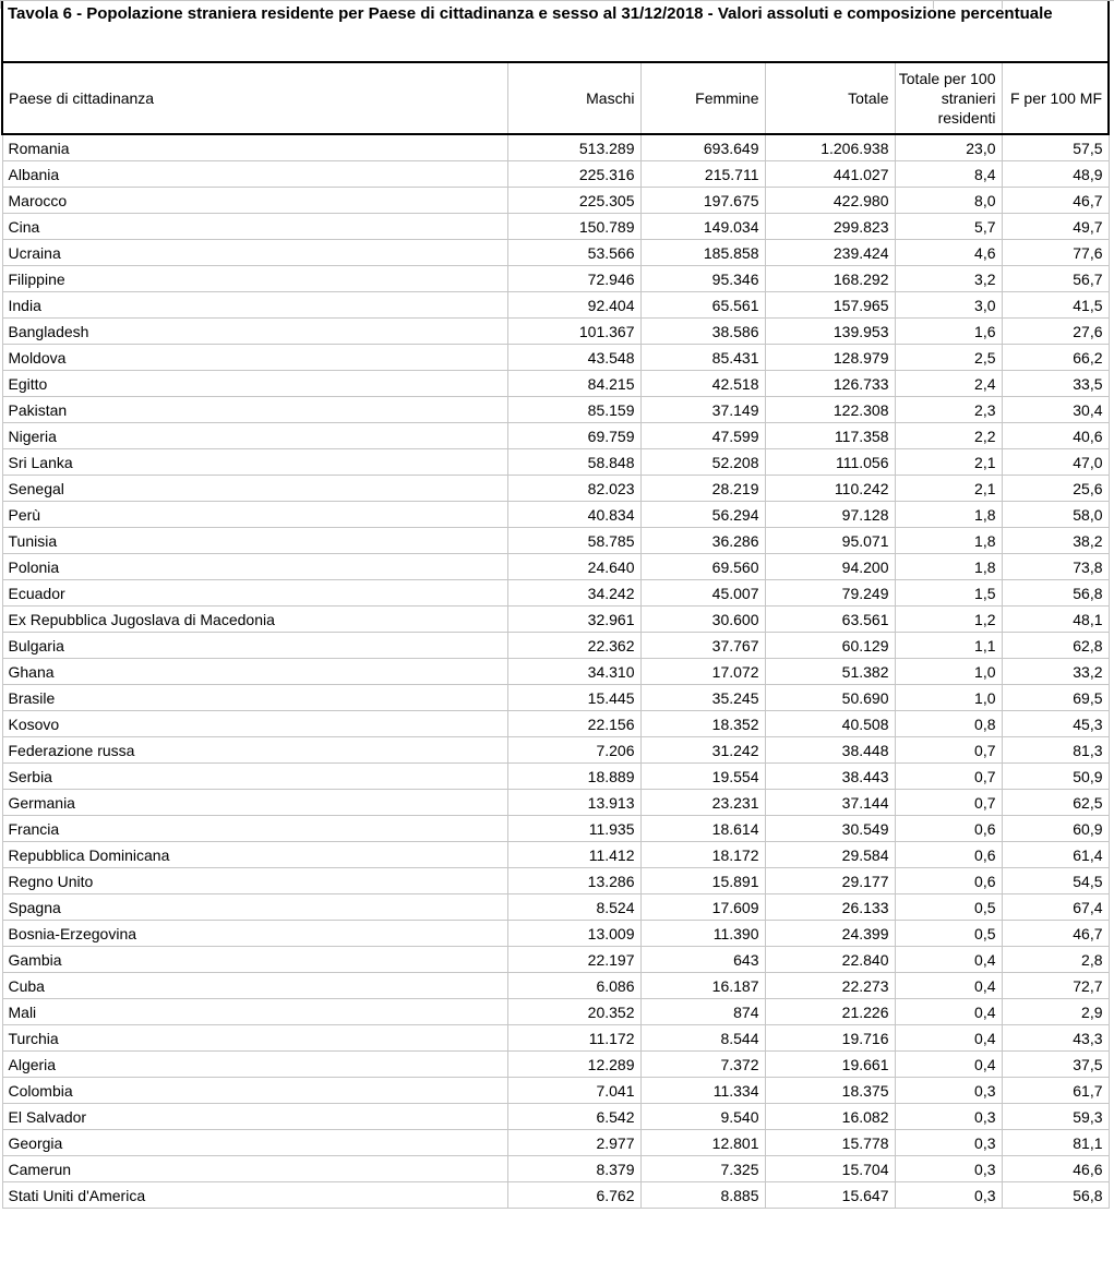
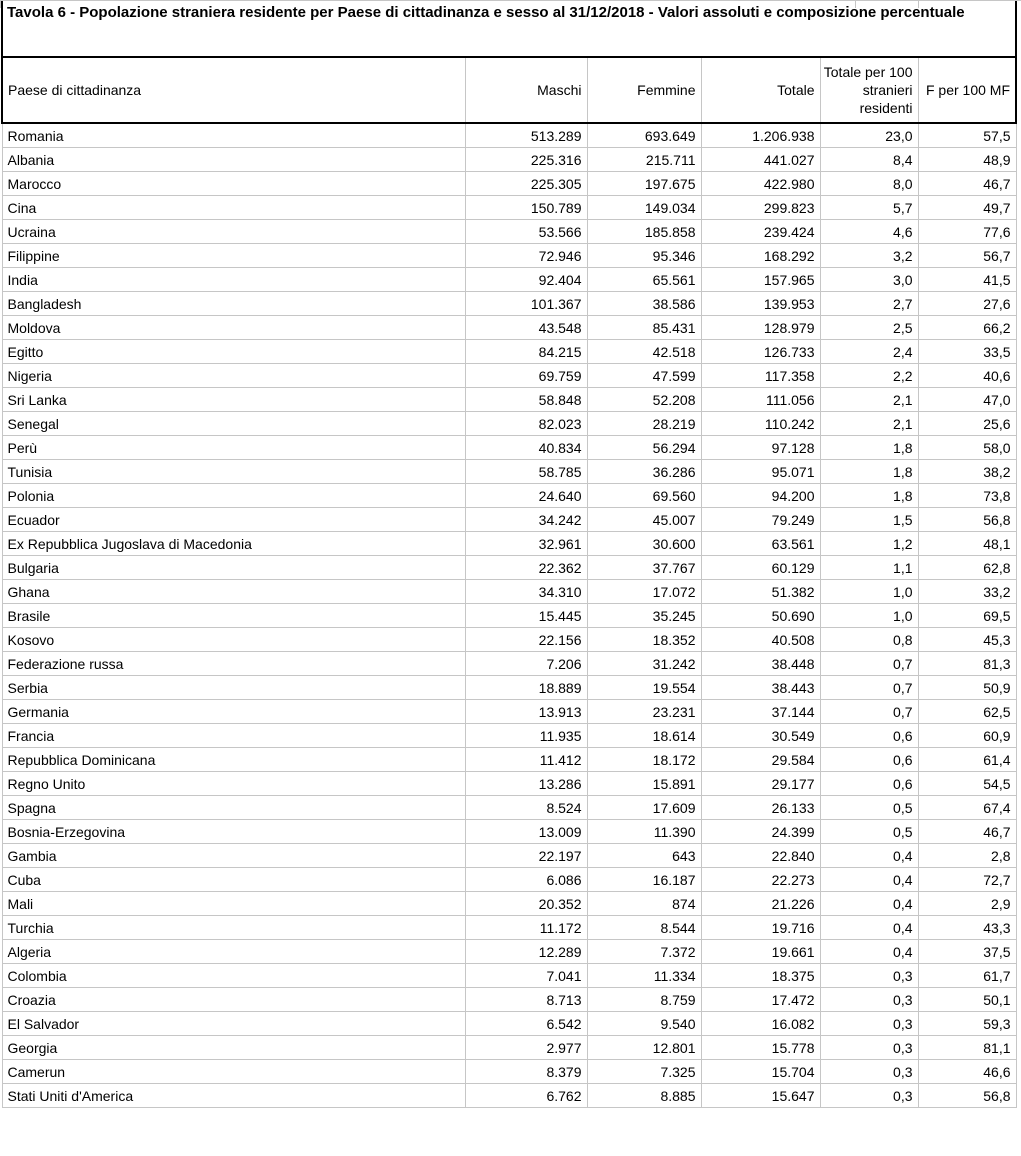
  Tavola 6 - Popolazione straniera residente per Paese di cittadinanza e sesso al 31/12/2018 - Valori assoluti e composizione percentuale
  Paese di cittadinanza	Maschi	Femmine	Totale	Totale per 100 stranieri residenti	F per 100 MF
  Romania	513.289	693.649	1.206.938	23,0	57,5
  Albania	225.316	215.711	441.027	8,4	48,9
  Marocco	225.305	197.675	422.980	8,0	46,7
  Cina	150.789	149.034	299.823	5,7	49,7
  Ucraina	53.566	185.858	239.424	4,6	77,6
  Filippine	72.946	95.346	168.292	3,2	56,7
  India	92.404	65.561	157.965	3,0	41,5
- Bangladesh	101.367	38.586	139.953	1,6	27,6
+ Bangladesh	101.367	38.586	139.953	2,7	27,6
  Moldova	43.548	85.431	128.979	2,5	66,2
  Egitto	84.215	42.518	126.733	2,4	33,5
- Pakistan	85.159	37.149	122.308	2,3	30,4
  Nigeria	69.759	47.599	117.358	2,2	40,6
  Sri Lanka	58.848	52.208	111.056	2,1	47,0
  Senegal	82.023	28.219	110.242	2,1	25,6
  Perù	40.834	56.294	97.128	1,8	58,0
  Tunisia	58.785	36.286	95.071	1,8	38,2
  Polonia	24.640	69.560	94.200	1,8	73,8
  Ecuador	34.242	45.007	79.249	1,5	56,8
  Ex Repubblica Jugoslava di Macedonia	32.961	30.600	63.561	1,2	48,1
  Bulgaria	22.362	37.767	60.129	1,1	62,8
  Ghana	34.310	17.072	51.382	1,0	33,2
  Brasile	15.445	35.245	50.690	1,0	69,5
  Kosovo	22.156	18.352	40.508	0,8	45,3
  Federazione russa	7.206	31.242	38.448	0,7	81,3
  Serbia	18.889	19.554	38.443	0,7	50,9
  Germania	13.913	23.231	37.144	0,7	62,5
  Francia	11.935	18.614	30.549	0,6	60,9
  Repubblica Dominicana	11.412	18.172	29.584	0,6	61,4
  Regno Unito	13.286	15.891	29.177	0,6	54,5
  Spagna	8.524	17.609	26.133	0,5	67,4
  Bosnia-Erzegovina	13.009	11.390	24.399	0,5	46,7
  Gambia	22.197	643	22.840	0,4	2,8
  Cuba	6.086	16.187	22.273	0,4	72,7
  Mali	20.352	874	21.226	0,4	2,9
  Turchia	11.172	8.544	19.716	0,4	43,3
  Algeria	12.289	7.372	19.661	0,4	37,5
  Colombia	7.041	11.334	18.375	0,3	61,7
+ Croazia	8.713	8.759	17.472	0,3	50,1
  El Salvador	6.542	9.540	16.082	0,3	59,3
  Georgia	2.977	12.801	15.778	0,3	81,1
  Camerun	8.379	7.325	15.704	0,3	46,6
  Stati Uniti d'America	6.762	8.885	15.647	0,3	56,8
